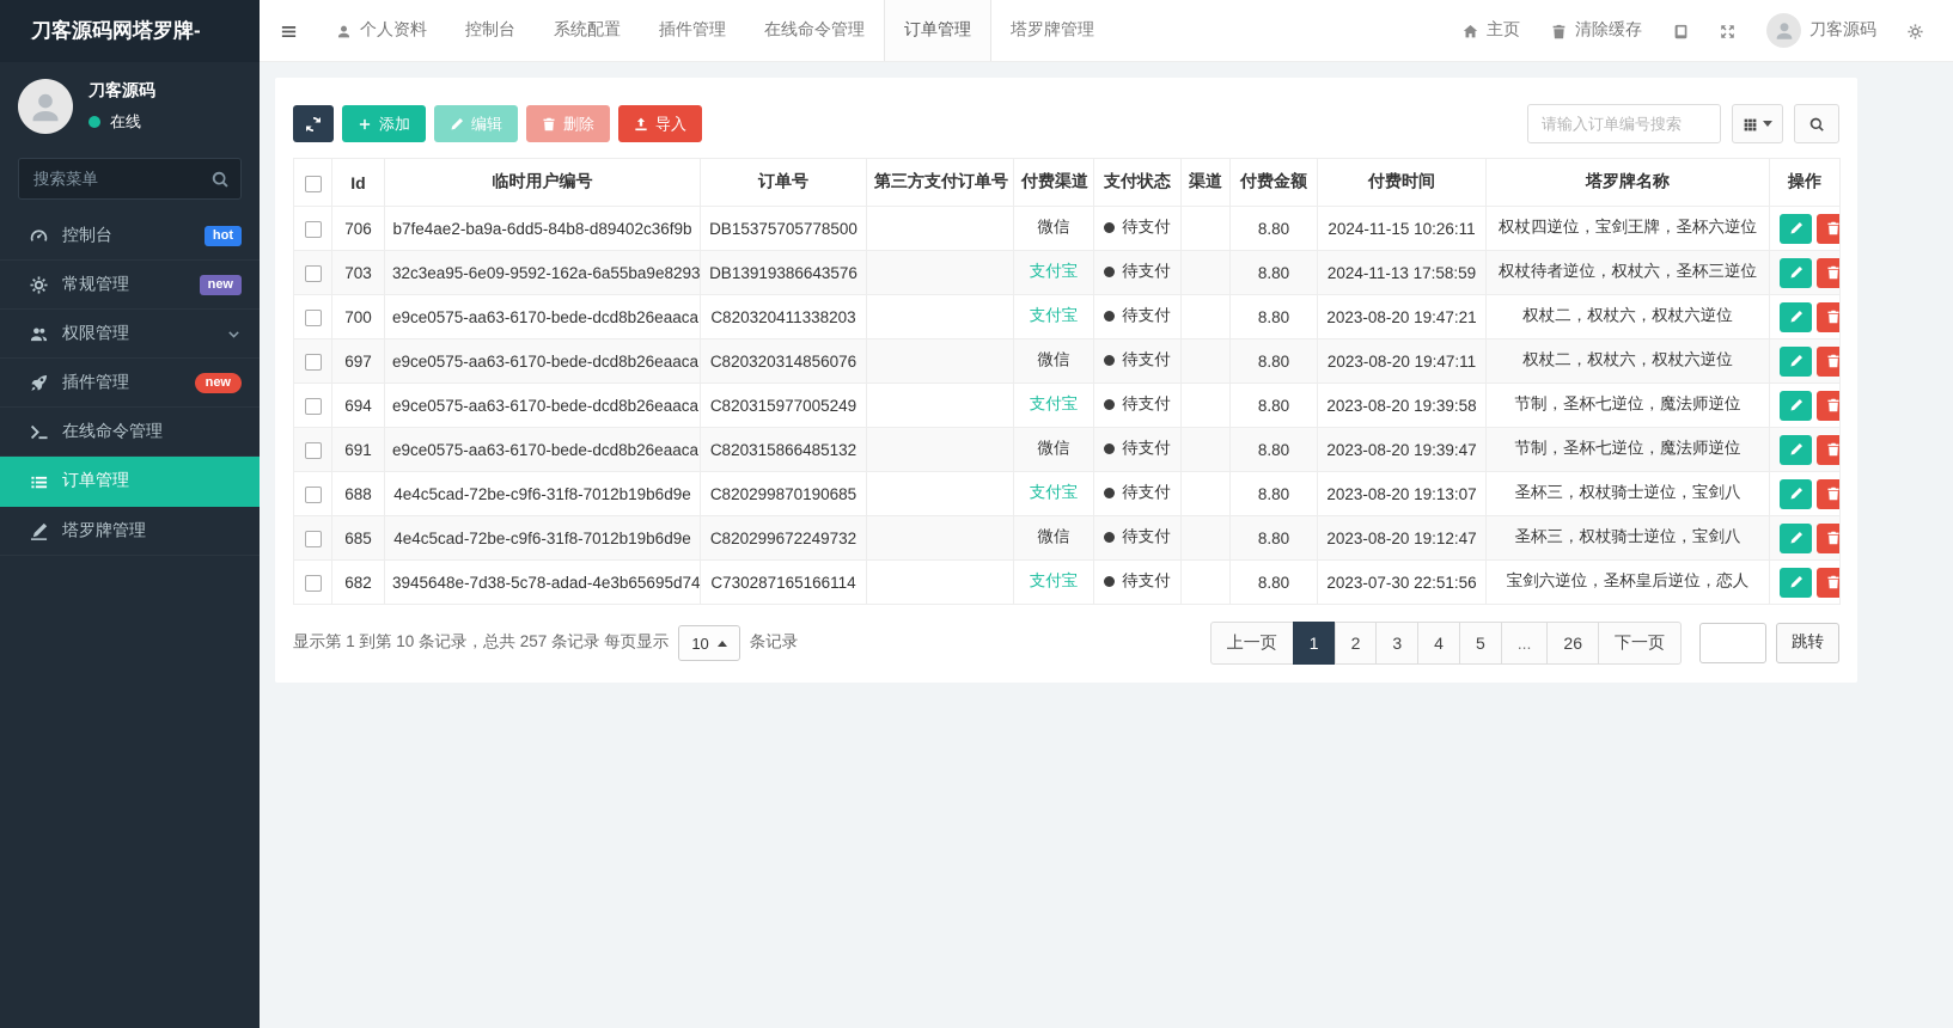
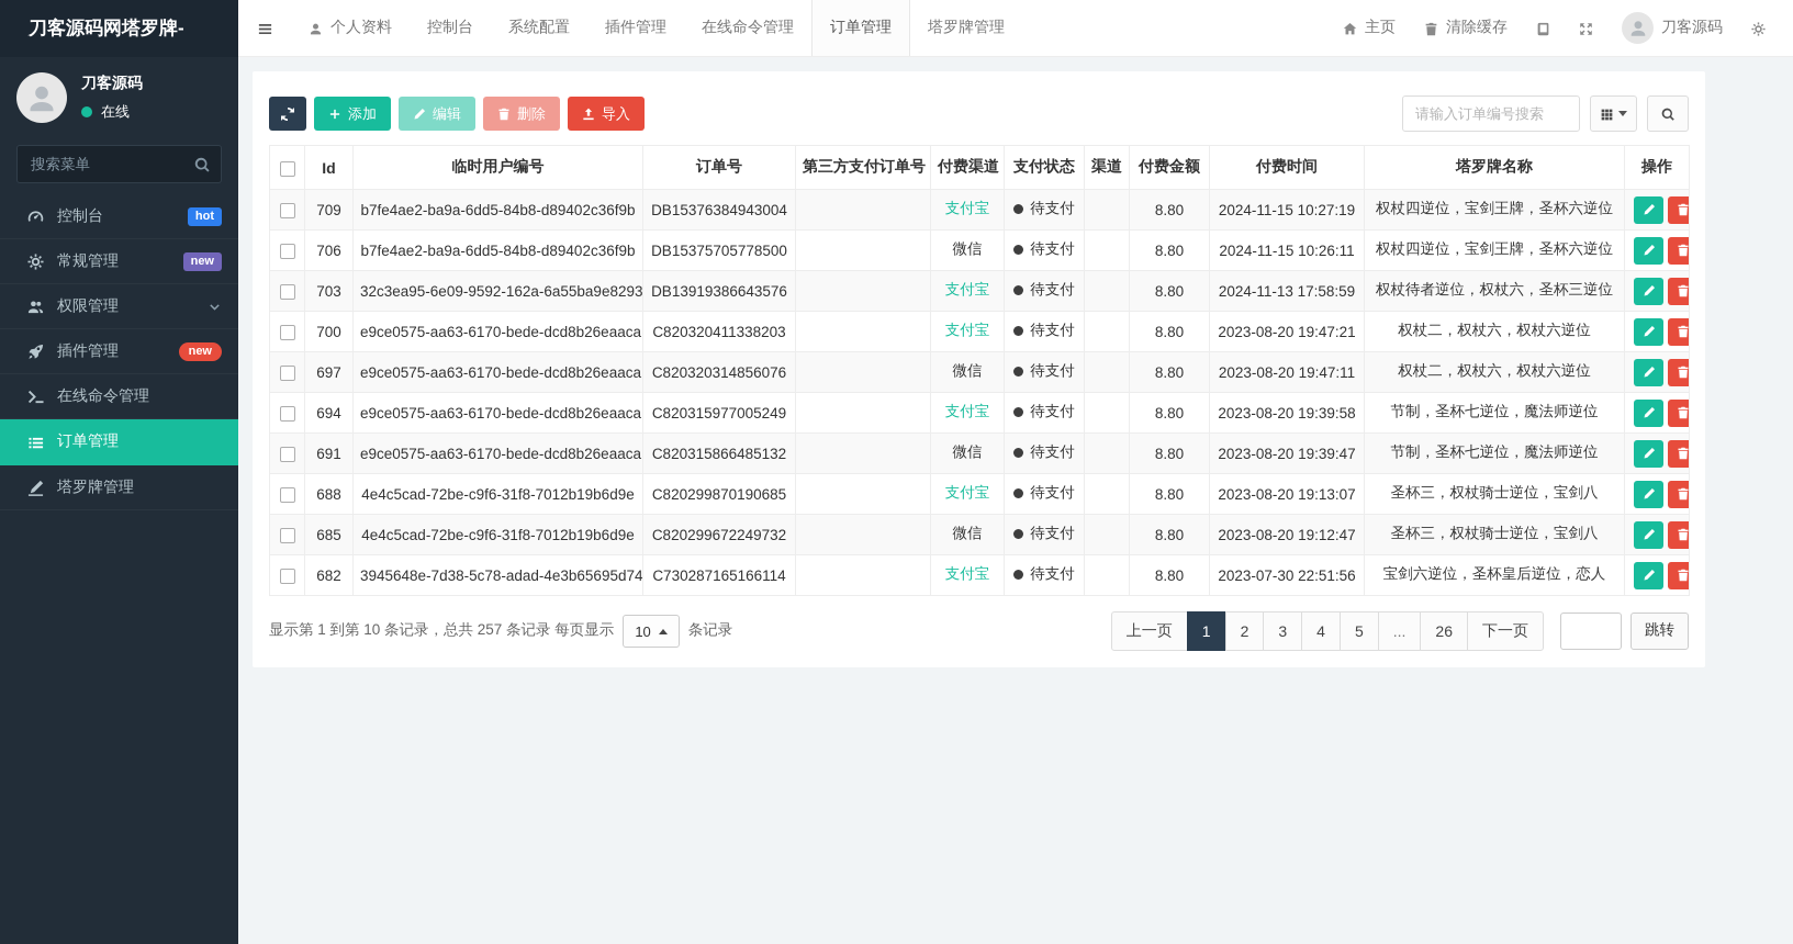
  刀客源码网塔罗牌-
  刀客源码
  在线
  搜索菜单
  控制台
  hot
  常规管理
  new
  权限管理
  插件管理
  new
  在线命令管理
  订单管理
  塔罗牌管理
  个人资料
  控制台
  系统配置
  插件管理
  在线命令管理
  订单管理
  塔罗牌管理
  主页
  清除缓存
  刀客源码
  添加
  编辑
  删除
  导入
  请输入订单编号搜索
  	Id	临时用户编号	订单号	第三方支付订单号	付费渠道	支付状态	渠道	付费金额	付费时间	塔罗牌名称	操作
+ 	709	b7fe4ae2-ba9a-6dd5-84b8-d89402c36f9b	DB15376384943004		支付宝	待支付		8.80	2024-11-15 10:27:19	权杖四逆位，宝剑王牌，圣杯六逆位
  	706	b7fe4ae2-ba9a-6dd5-84b8-d89402c36f9b	DB15375705778500		微信	待支付		8.80	2024-11-15 10:26:11	权杖四逆位，宝剑王牌，圣杯六逆位
  	703	32c3ea95-6e09-9592-162a-6a55ba9e8293	DB13919386643576		支付宝	待支付		8.80	2024-11-13 17:58:59	权杖待者逆位，权杖六，圣杯三逆位
  	700	e9ce0575-aa63-6170-bede-dcd8b26eaaca	C820320411338203		支付宝	待支付		8.80	2023-08-20 19:47:21	权杖二，权杖六，权杖六逆位
  	697	e9ce0575-aa63-6170-bede-dcd8b26eaaca	C820320314856076		微信	待支付		8.80	2023-08-20 19:47:11	权杖二，权杖六，权杖六逆位
  	694	e9ce0575-aa63-6170-bede-dcd8b26eaaca	C820315977005249		支付宝	待支付		8.80	2023-08-20 19:39:58	节制，圣杯七逆位，魔法师逆位
  	691	e9ce0575-aa63-6170-bede-dcd8b26eaaca	C820315866485132		微信	待支付		8.80	2023-08-20 19:39:47	节制，圣杯七逆位，魔法师逆位
  	688	4e4c5cad-72be-c9f6-31f8-7012b19b6d9e	C820299870190685		支付宝	待支付		8.80	2023-08-20 19:13:07	圣杯三，权杖骑士逆位，宝剑八
  	685	4e4c5cad-72be-c9f6-31f8-7012b19b6d9e	C820299672249732		微信	待支付		8.80	2023-08-20 19:12:47	圣杯三，权杖骑士逆位，宝剑八
  	682	3945648e-7d38-5c78-adad-4e3b65695d74	C730287165166114		支付宝	待支付		8.80	2023-07-30 22:51:56	宝剑六逆位，圣杯皇后逆位，恋人
  显示第 1 到第 10 条记录，总共 257 条记录 每页显示
  10
  条记录
  上一页
  1
  2
  3
  4
  5
  ...
  26
  下一页
  跳转
